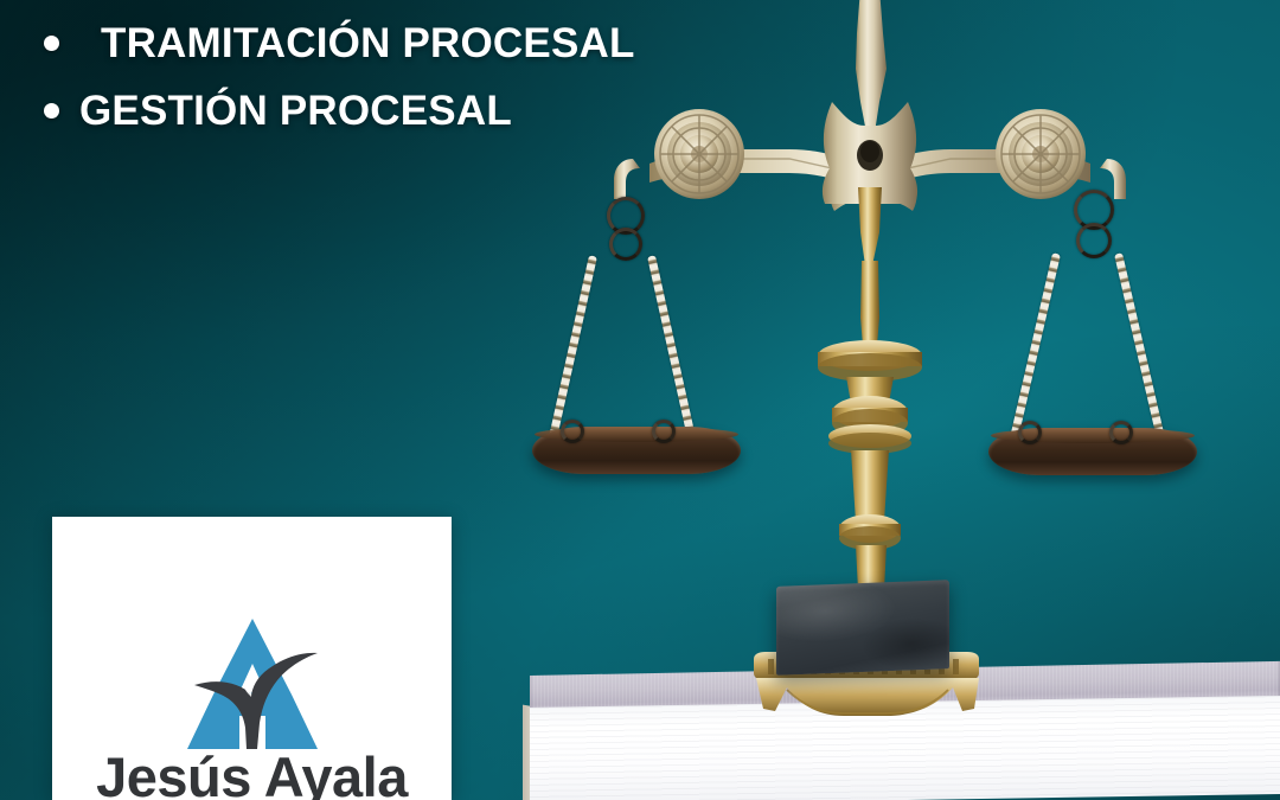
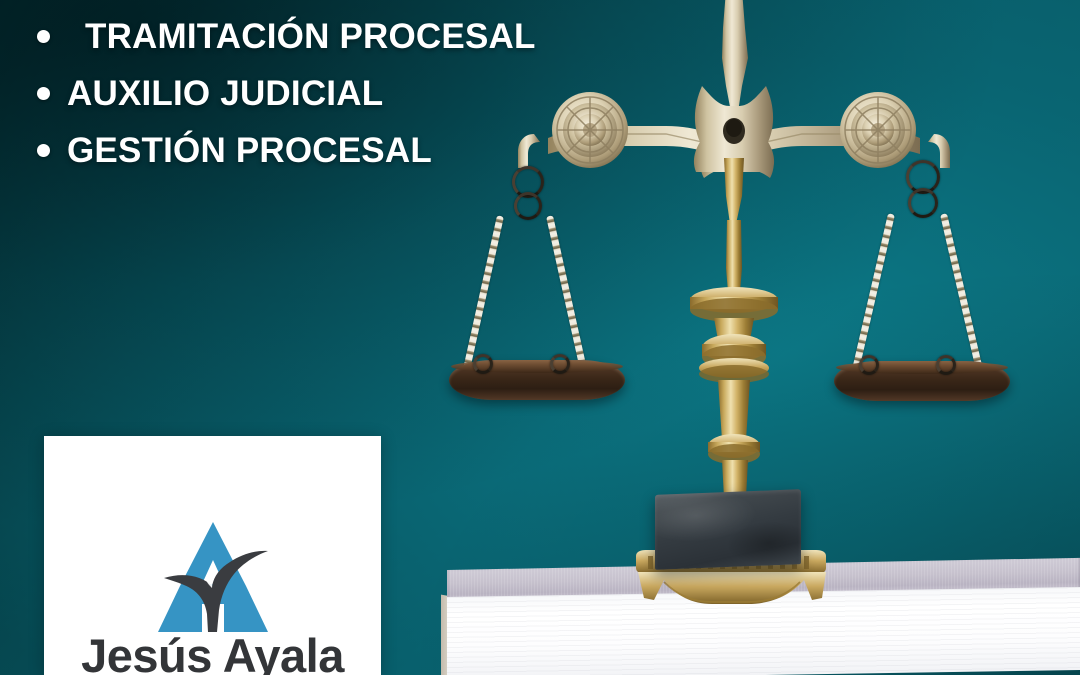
  TRAMITACIÓN PROCESAL
+ AUXILIO JUDICIAL
  GESTIÓN PROCESAL
  Jesús Ayala
